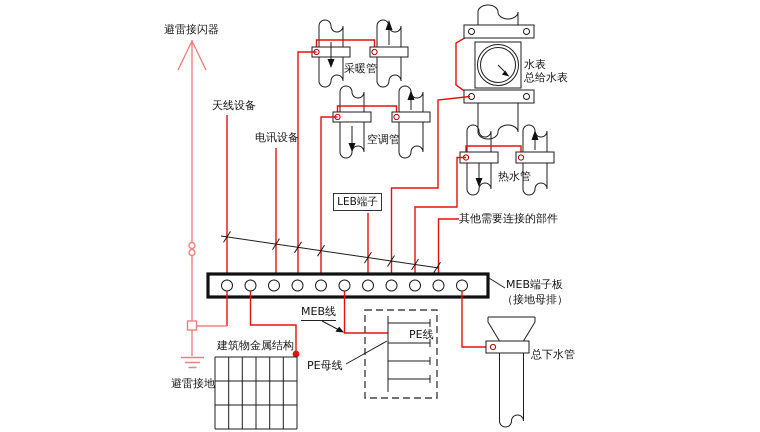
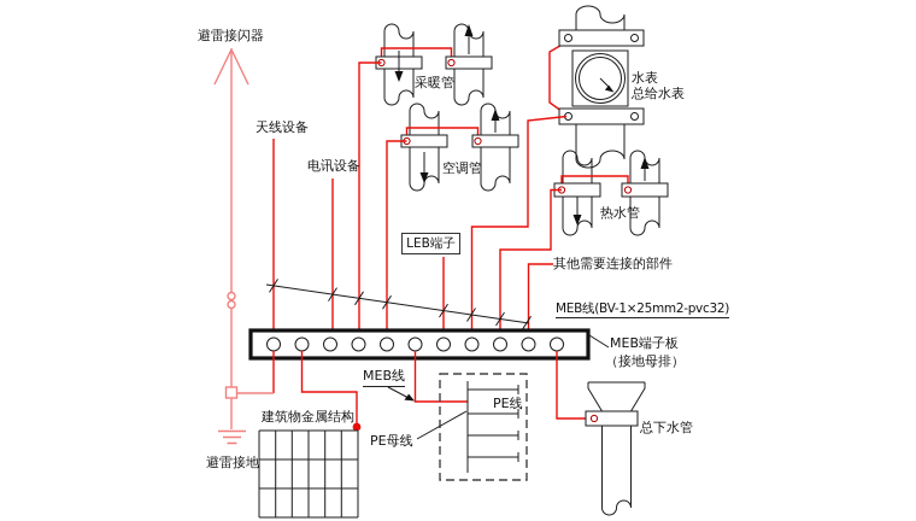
  避雷接闪器
  天线设备
  电讯设备
  采暖管
  空调管
  水表
  总给水表
  热水管
  LEB端子
  其他需要连接的部件
+ MEB线(BV-1×25mm2-pvc32)
  MEB端子板
  （接地母排）
  MEB线
  PE线
  PE母线
  建筑物金属结构
  避雷接地
  总下水管
